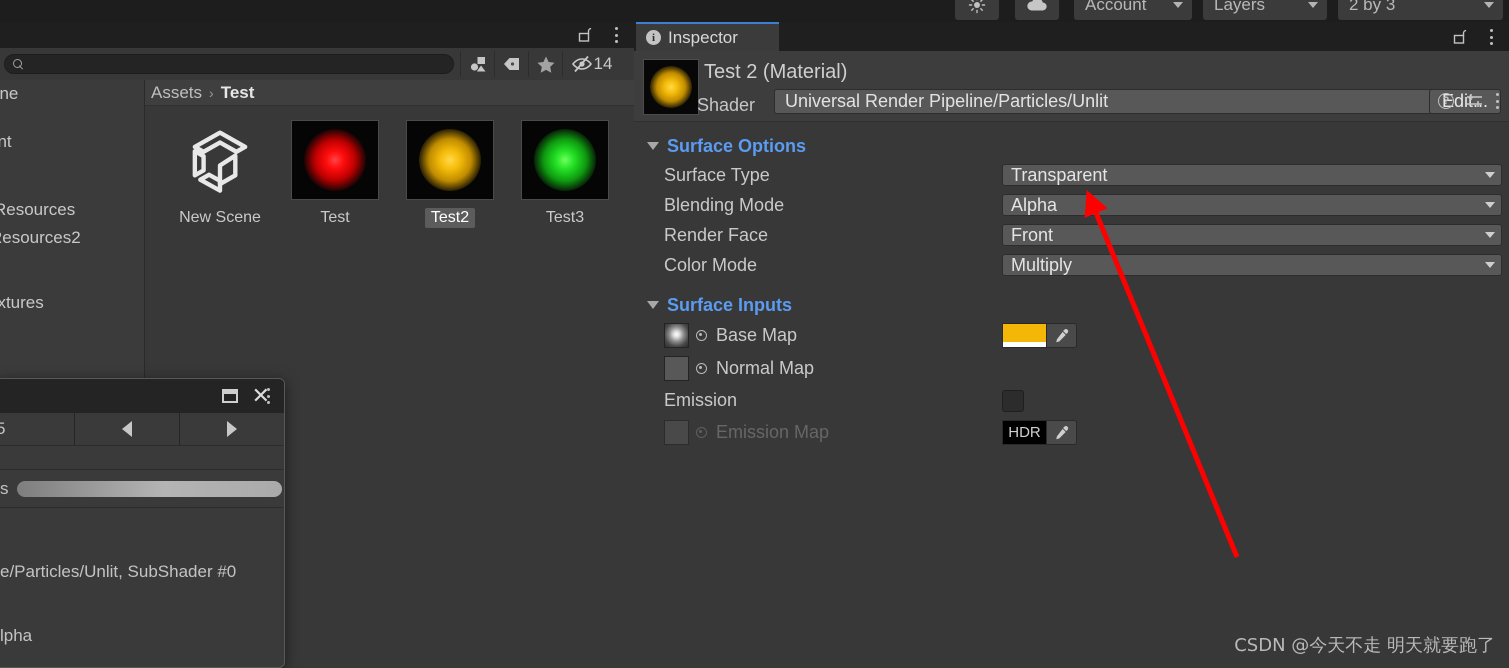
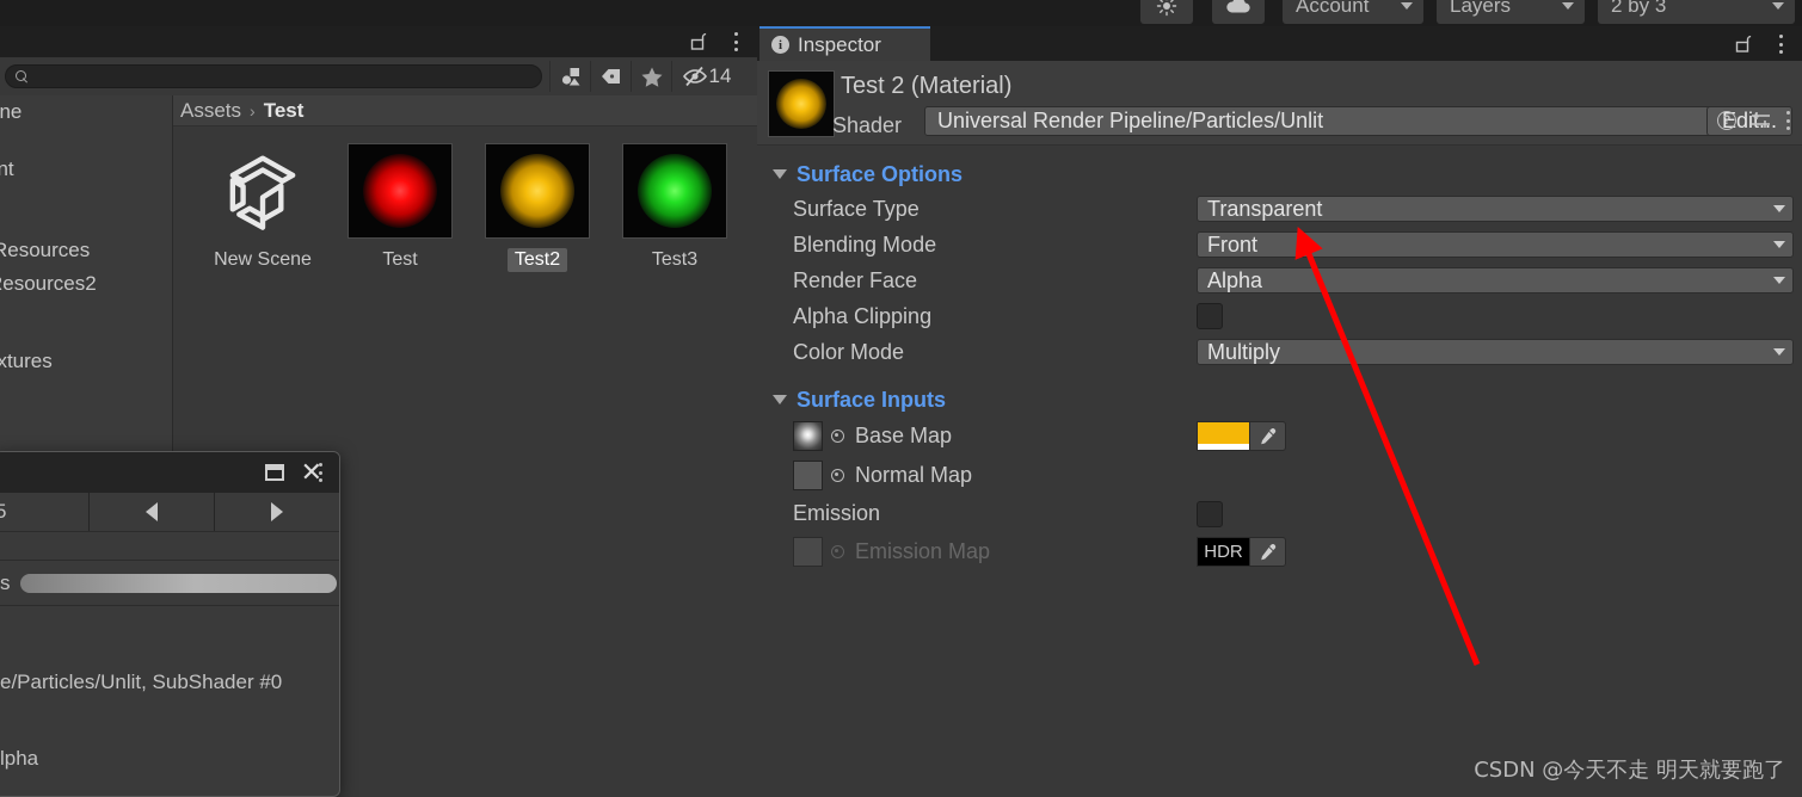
  Account
  Layers
  2 by 3
  14
  Resources
  esources2
  xtures
  Assets
  ›
  Test
  New Scene
  Test
  Test2
  Test3
  i
  Inspector
  Test 2 (Material)
  Shader
  Universal Render Pipeline/Particles/Unlit
  Edit...
  ?
  Surface Options
  Surface Type
  Transparent
  Blending Mode
- Alpha
+ Front
  Render Face
- Front
+ Alpha
+ Alpha Clipping
  Color Mode
  Multiply
  Surface Inputs
  Base Map
  Normal Map
  Emission
  Emission Map
  HDR
  ✕
  5
  s
  e/Particles/Unlit, SubShader #0
  lpha
  CSDN @今天不走 明天就要跑了
